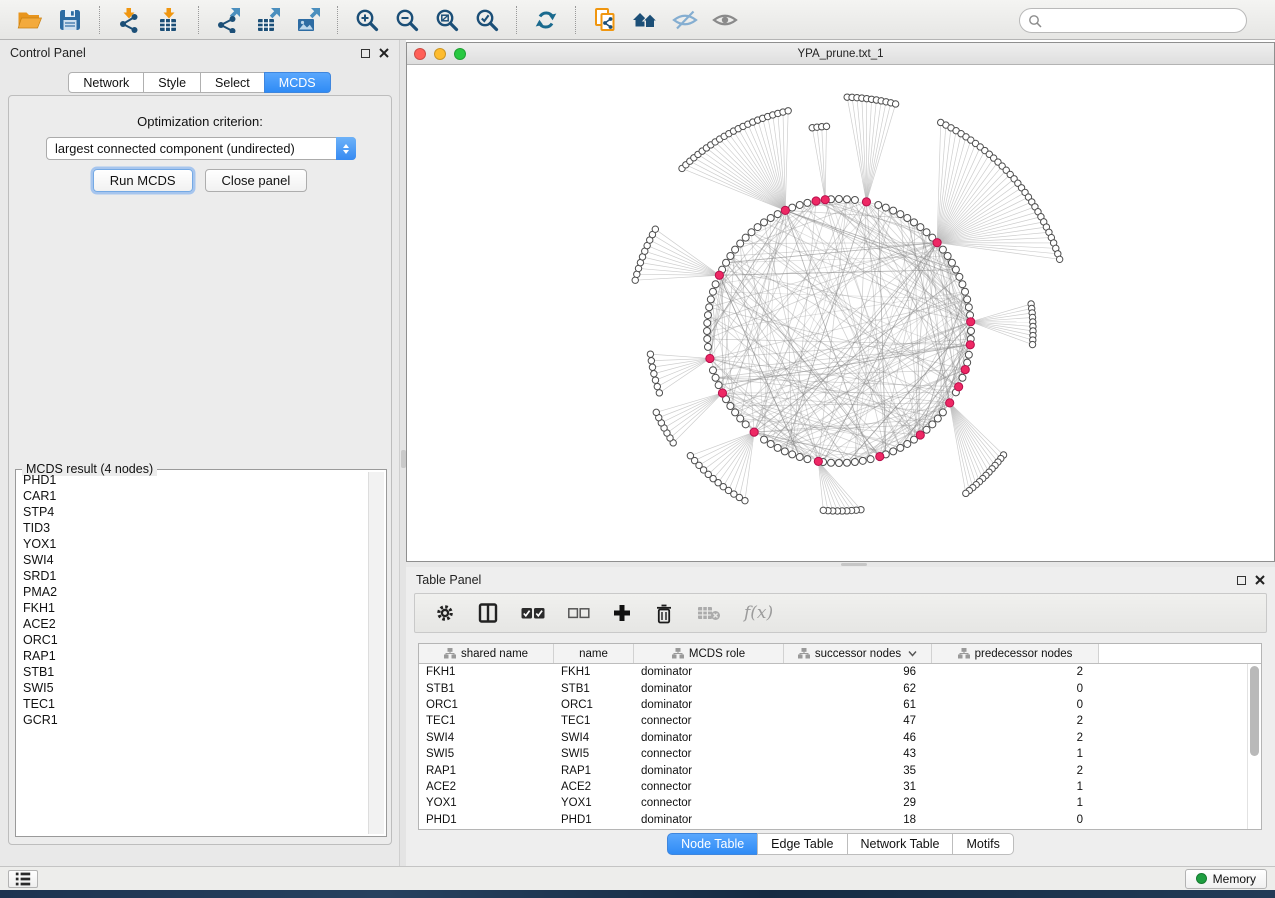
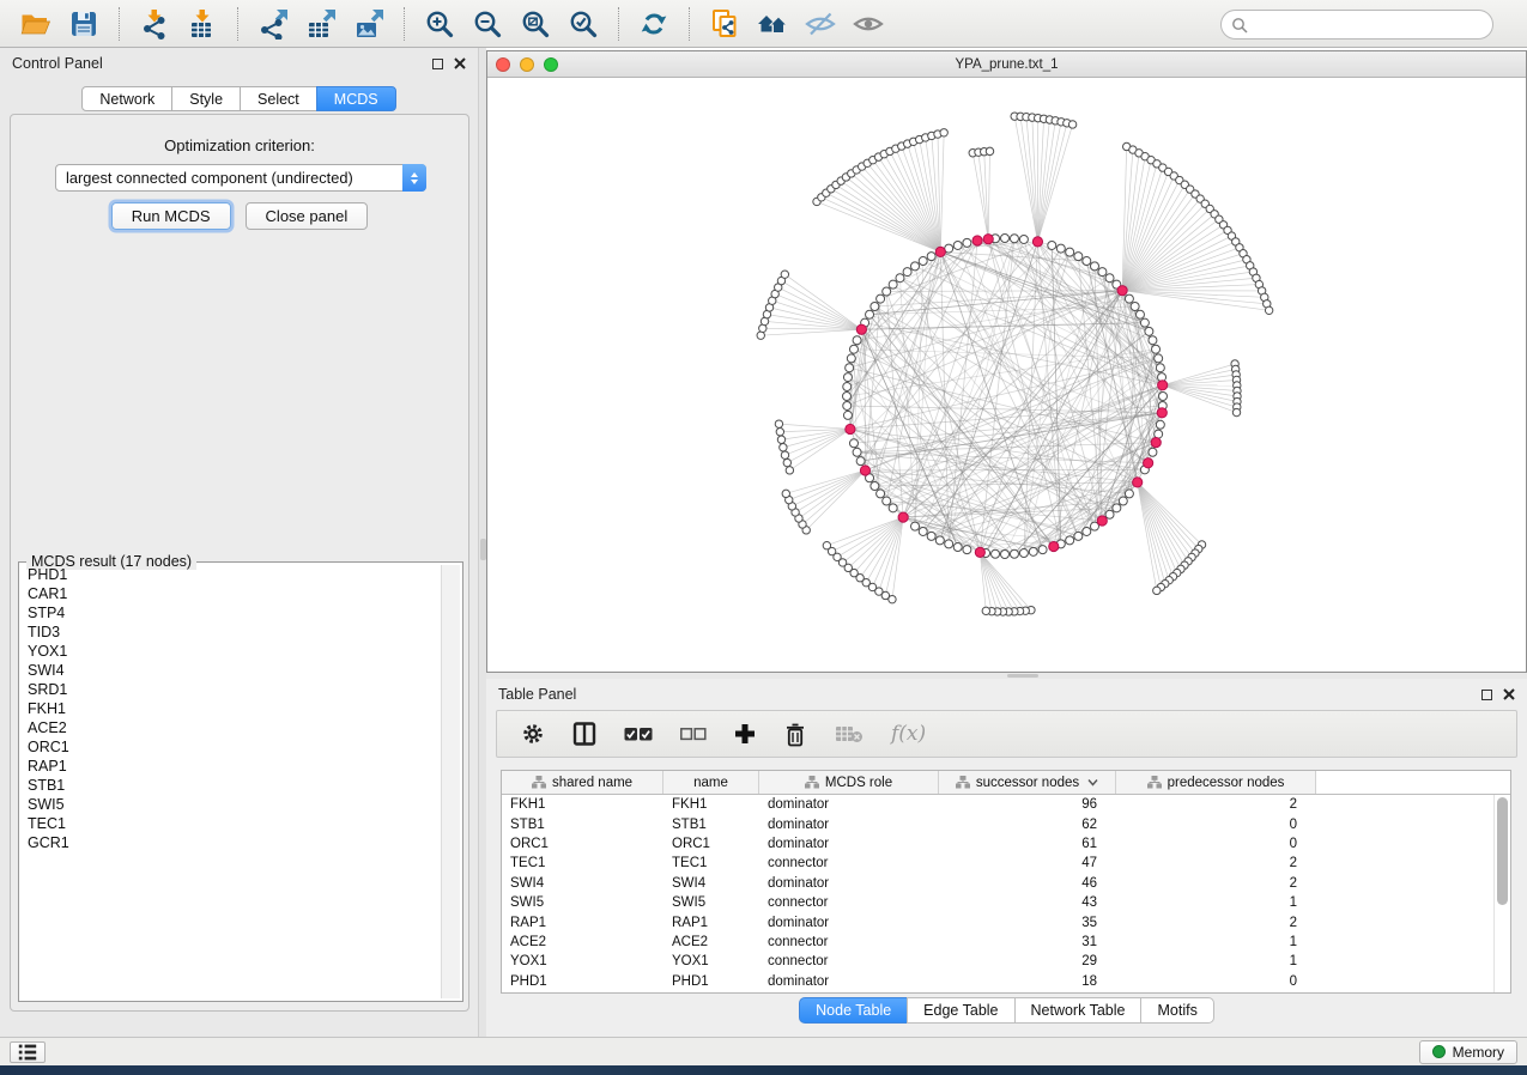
  Control Panel
  Network
  Style
  Select
  MCDS
  Optimization criterion:
  largest connected component (undirected)
  Run MCDS
  Close panel
- MCDS result (4 nodes)
+ MCDS result (17 nodes)
  PHD1
  CAR1
  STP4
  TID3
  YOX1
  SWI4
  SRD1
- PMA2
  FKH1
  ACE2
  ORC1
  RAP1
  STB1
  SWI5
  TEC1
  GCR1
  YPA_prune.txt_1
  Table Panel
  f(x)
  shared name
  name
  MCDS role
  successor nodes
  predecessor nodes
  FKH1
  FKH1
  dominator
  96
  2
  STB1
  STB1
  dominator
  62
  0
  ORC1
  ORC1
  dominator
  61
  0
  TEC1
  TEC1
  connector
  47
  2
  SWI4
  SWI4
  dominator
  46
  2
  SWI5
  SWI5
  connector
  43
  1
  RAP1
  RAP1
  dominator
  35
  2
  ACE2
  ACE2
  connector
  31
  1
  YOX1
  YOX1
  connector
  29
  1
  PHD1
  PHD1
  dominator
  18
  0
  Node Table
  Edge Table
  Network Table
  Motifs
  Memory
